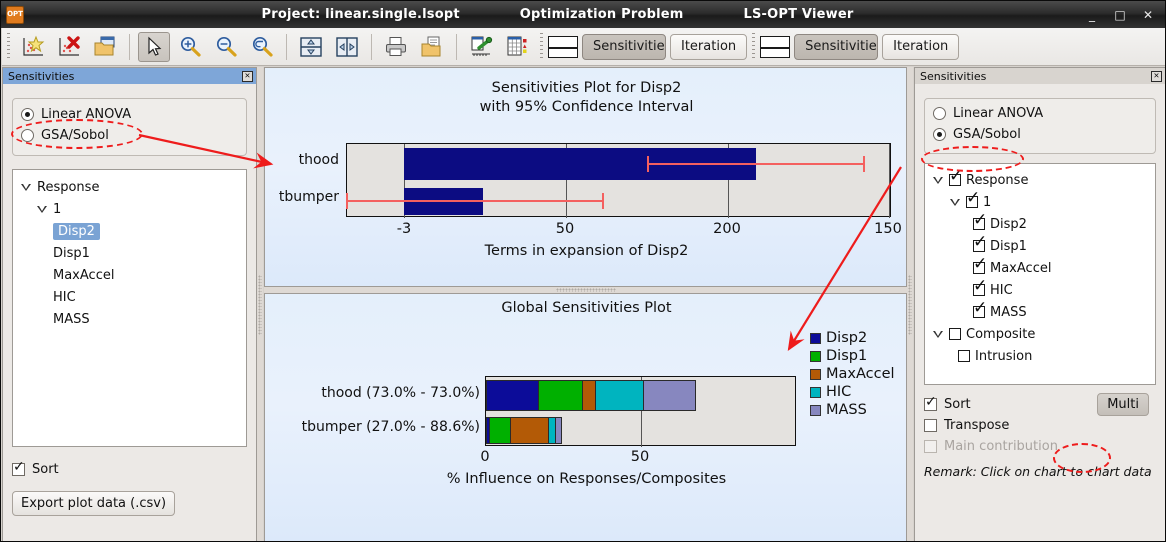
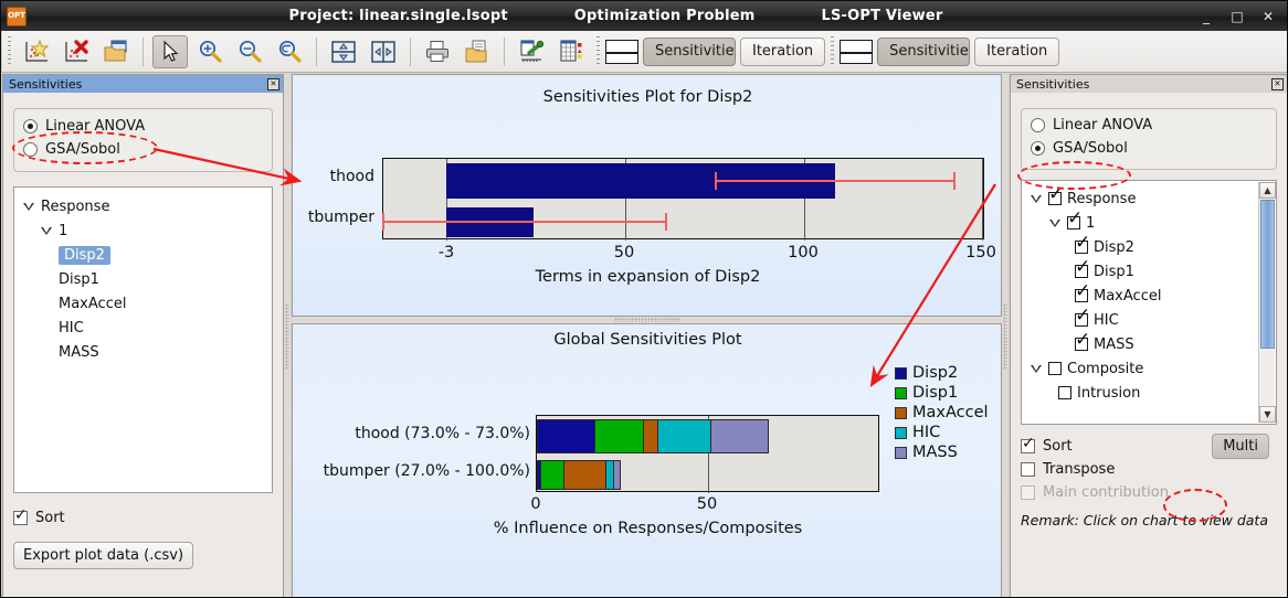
  OPT
  Project: linear.single.lsopt
  Optimization Problem
  LS-OPT Viewer
  _
  □
  ✕
  Sensitivitie
  Iteration
  Sensitivitie
  Iteration
  Sensitivities
  ✕
  Linear ANOVA
  GSA/Sobol
  Response
  1
  Disp2
  Disp1
  MaxAccel
  HIC
  MASS
  Sort
  Export plot data (.csv)
  Sensitivities Plot for Disp2
- with 95% Confidence Interval
  thood
  tbumper
  -3
  50
- 200
+ 100
  150
  Terms in expansion of Disp2
  Global Sensitivities Plot
  thood (73.0% - 73.0%)
- tbumper (27.0% - 88.6%)
+ tbumper (27.0% - 100.0%)
  0
  50
  % Influence on Responses/Composites
  Disp2
  Disp1
  MaxAccel
  HIC
  MASS
  Sensitivities
  ✕
  Linear ANOVA
  GSA/Sobol
  Response
  1
  Disp2
  Disp1
  MaxAccel
  HIC
  MASS
  Composite
  Intrusion
+ ▲
+ ▼
  Sort
  Transpose
  Main contribution
  Multi
- Remark: Click on chart to chart data
+ Remark: Click on chart to view data
